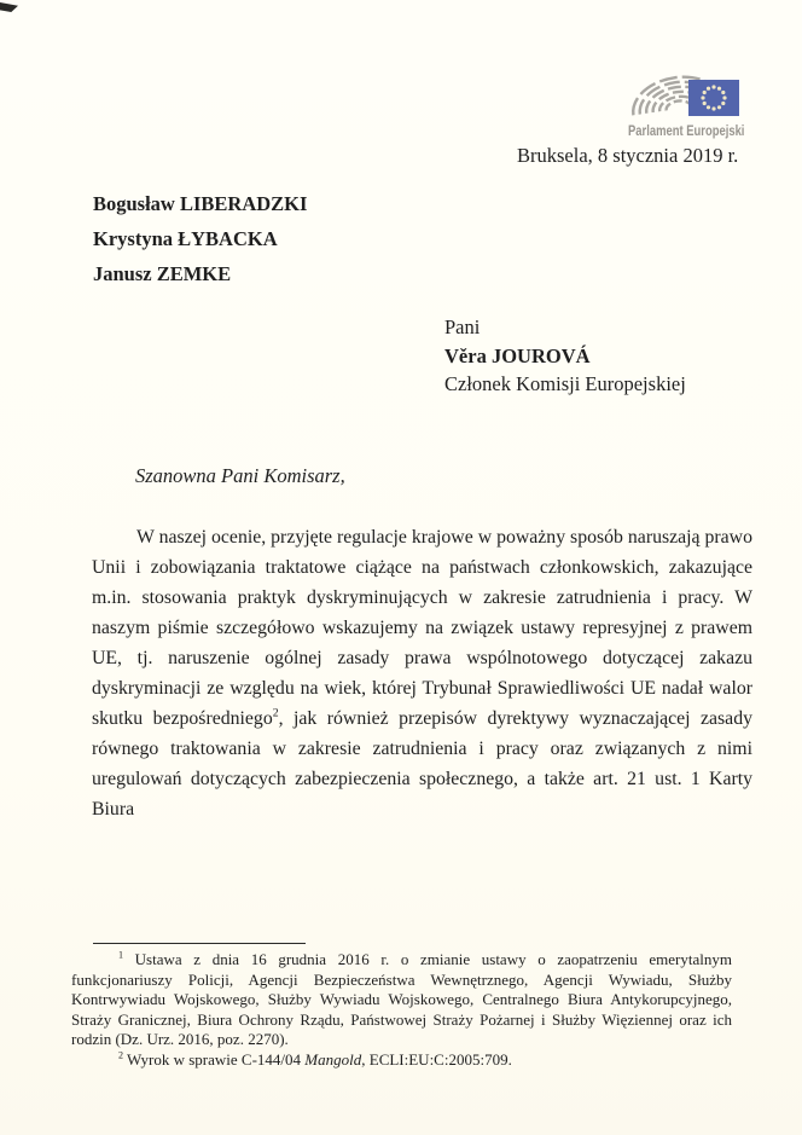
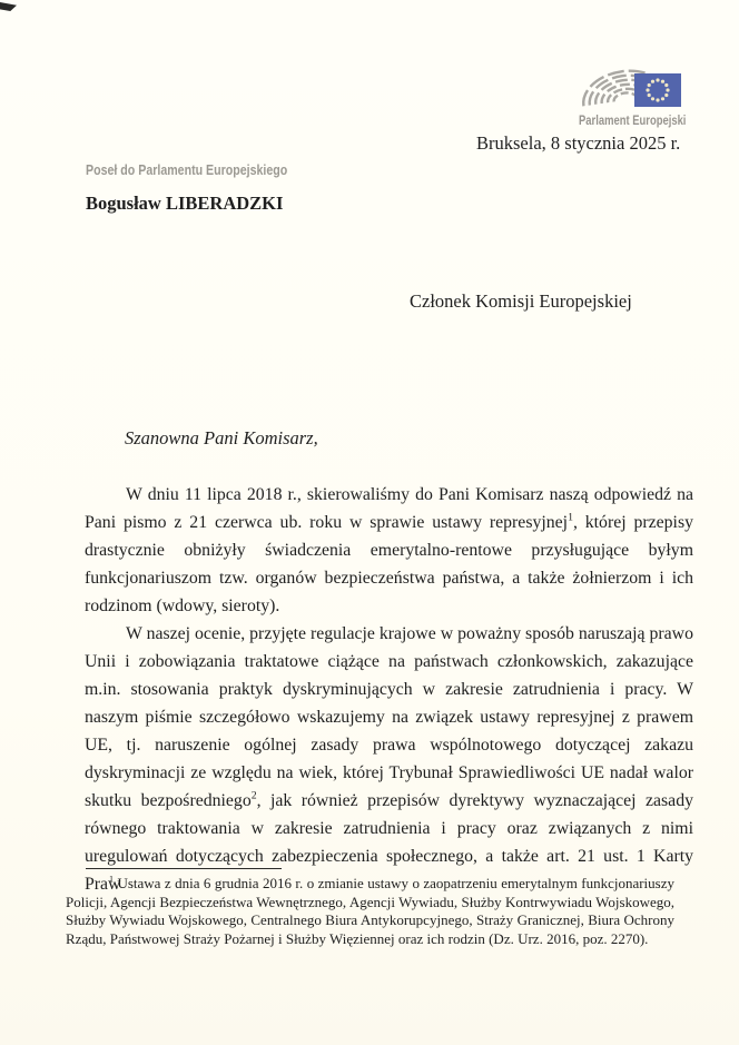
  Parlament Europejski
- Bruksela, 8 stycznia 2019 r.
+ Bruksela, 8 stycznia 2025 r.
+ Poseł do Parlamentu Europejskiego
  Bogusław LIBERADZKI
- Krystyna ŁYBACKA
- Janusz ZEMKE
- Pani
- Věra JOUROVÁ
  Członek Komisji Europejskiej
  Szanowna Pani Komisarz,
+ W dniu 11 lipca 2018 r., skierowaliśmy do Pani Komisarz naszą odpowiedź na Pani pismo z 21 czerwca ub. roku w sprawie ustawy represyjnej1, której przepisy drastycznie obniżyły świadczenia emerytalno-rentowe przysługujące byłym funkcjonariuszom tzw. organów bezpieczeństwa państwa, a także żołnierzom i ich rodzinom (wdowy, sieroty).
- W naszej ocenie, przyjęte regulacje krajowe w poważny sposób naruszają prawo Unii i zobowiązania traktatowe ciążące na państwach członkowskich, zakazujące m.in. stosowania praktyk dyskryminujących w zakresie zatrudnienia i pracy. W naszym piśmie szczegółowo wskazujemy na związek ustawy represyjnej z prawem UE, tj. naruszenie ogólnej zasady prawa wspólnotowego dotyczącej zakazu dyskryminacji ze względu na wiek, której Trybunał Sprawiedliwości UE nadał walor skutku bezpośredniego2, jak również przepisów dyrektywy wyznaczającej zasady równego traktowania w zakresie zatrudnienia i pracy oraz związanych z nimi uregulowań dotyczących zabezpieczenia społecznego, a także art. 21 ust. 1 Karty Biura
+ W naszej ocenie, przyjęte regulacje krajowe w poważny sposób naruszają prawo Unii i zobowiązania traktatowe ciążące na państwach członkowskich, zakazujące m.in. stosowania praktyk dyskryminujących w zakresie zatrudnienia i pracy. W naszym piśmie szczegółowo wskazujemy na związek ustawy represyjnej z prawem UE, tj. naruszenie ogólnej zasady prawa wspólnotowego dotyczącej zakazu dyskryminacji ze względu na wiek, której Trybunał Sprawiedliwości UE nadał walor skutku bezpośredniego2, jak również przepisów dyrektywy wyznaczającej zasady równego traktowania w zakresie zatrudnienia i pracy oraz związanych z nimi uregulowań dotyczących zabezpieczenia społecznego, a także art. 21 ust. 1 Karty Praw
- 1 Ustawa z dnia 16 grudnia 2016 r. o zmianie ustawy o zaopatrzeniu emerytalnym funkcjonariuszy Policji, Agencji Bezpieczeństwa Wewnętrznego, Agencji Wywiadu, Służby Kontrwywiadu Wojskowego, Służby Wywiadu Wojskowego, Centralnego Biura Antykorupcyjnego, Straży Granicznej, Biura Ochrony Rządu, Państwowej Straży Pożarnej i Służby Więziennej oraz ich rodzin (Dz. Urz. 2016, poz. 2270).
+ 1 Ustawa z dnia 6 grudnia 2016 r. o zmianie ustawy o zaopatrzeniu emerytalnym funkcjonariuszy Policji, Agencji Bezpieczeństwa Wewnętrznego, Agencji Wywiadu, Służby Kontrwywiadu Wojskowego, Służby Wywiadu Wojskowego, Centralnego Biura Antykorupcyjnego, Straży Granicznej, Biura Ochrony Rządu, Państwowej Straży Pożarnej i Służby Więziennej oraz ich rodzin (Dz. Urz. 2016, poz. 2270).
- 2 Wyrok w sprawie C-144/04 Mangold, ECLI:EU:C:2005:709.
